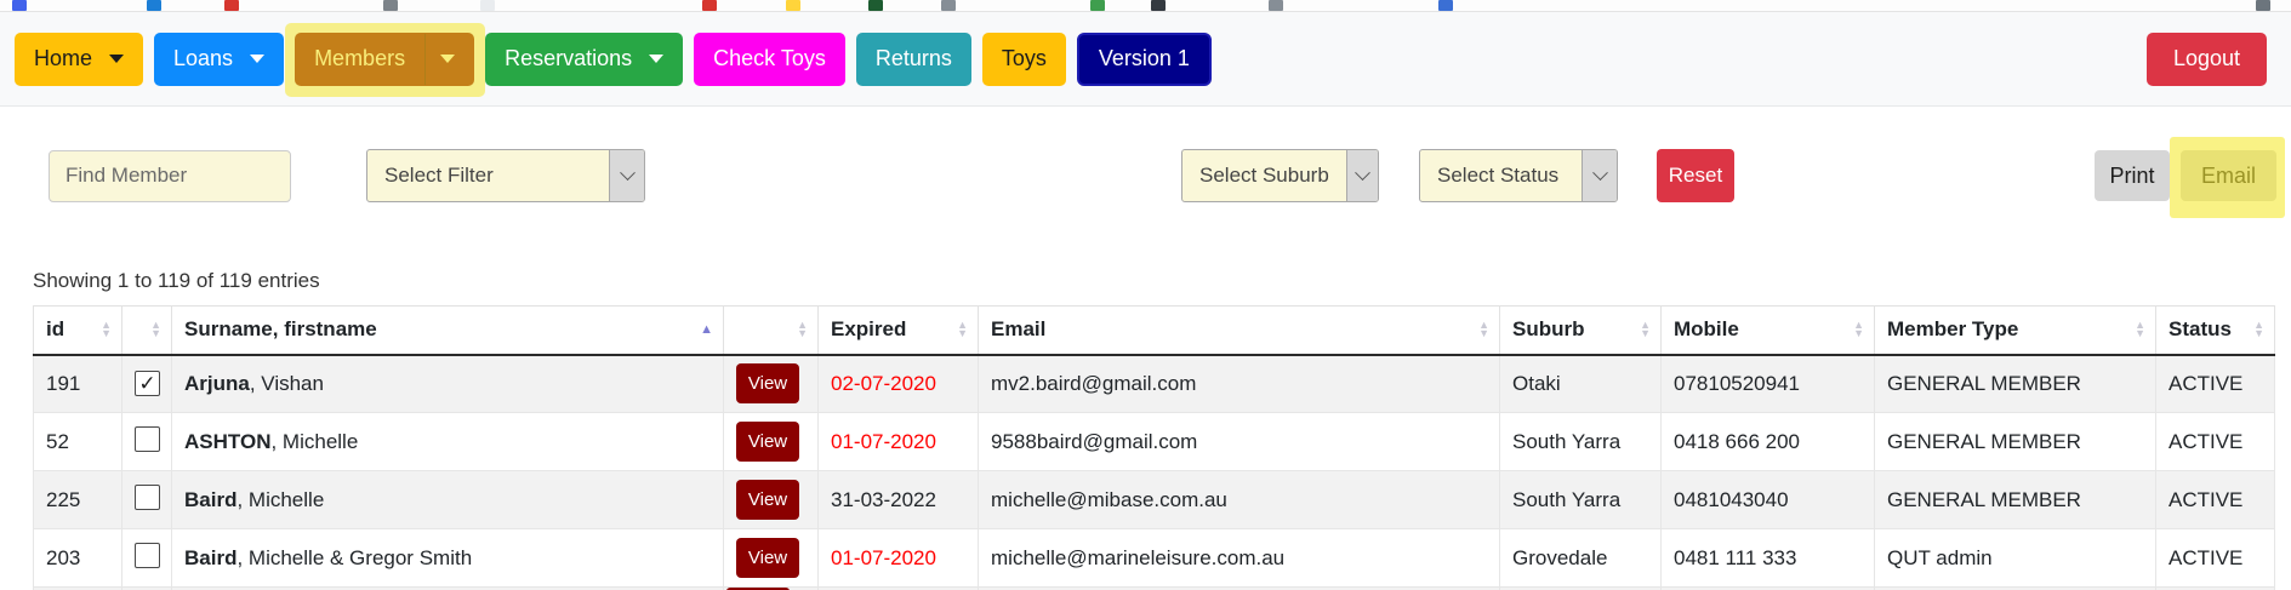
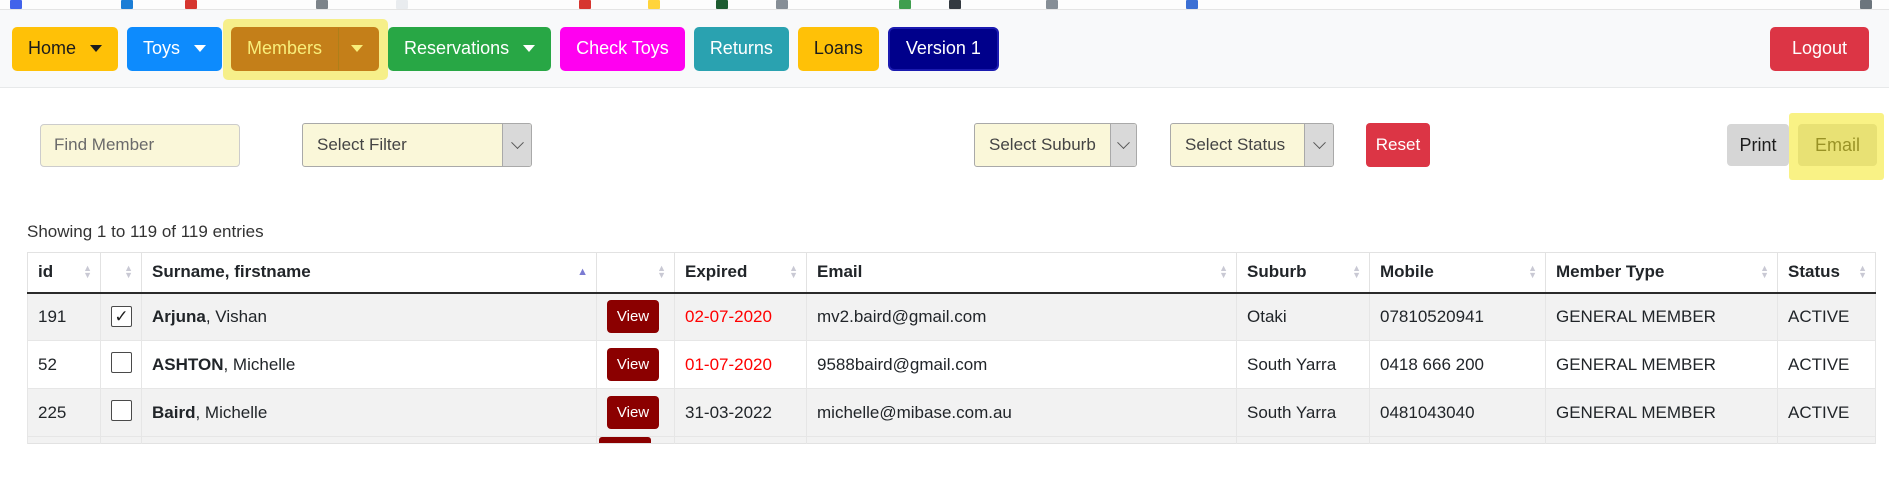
  Home
- Loans
+ Toys
  Members
  Reservations
  Check Toys
  Returns
- Toys
+ Loans
  Version 1
  Logout
  Find Member
  Select Filter
  Select Suburb
  Select Status
  Reset
  Print
  Email
  Showing 1 to 119 of 119 entries
  id ▲▼	▲▼	Surname, firstname ▲	▲▼	Expired ▲▼	Email ▲▼	Suburb ▲▼	Mobile ▲▼	Member Type ▲▼	Status ▲▼
  191		Arjuna, Vishan	View	02-07-2020	mv2.baird@gmail.com	Otaki	07810520941	GENERAL MEMBER	ACTIVE
  52		ASHTON, Michelle	View	01-07-2020	9588baird@gmail.com	South Yarra	0418 666 200	GENERAL MEMBER	ACTIVE
  225		Baird, Michelle	View	31-03-2022	michelle@mibase.com.au	South Yarra	0481043040	GENERAL MEMBER	ACTIVE
- 203		Baird, Michelle & Gregor Smith	View	01-07-2020	michelle@marineleisure.com.au	Grovedale	0481 111 333	QUT admin	ACTIVE
